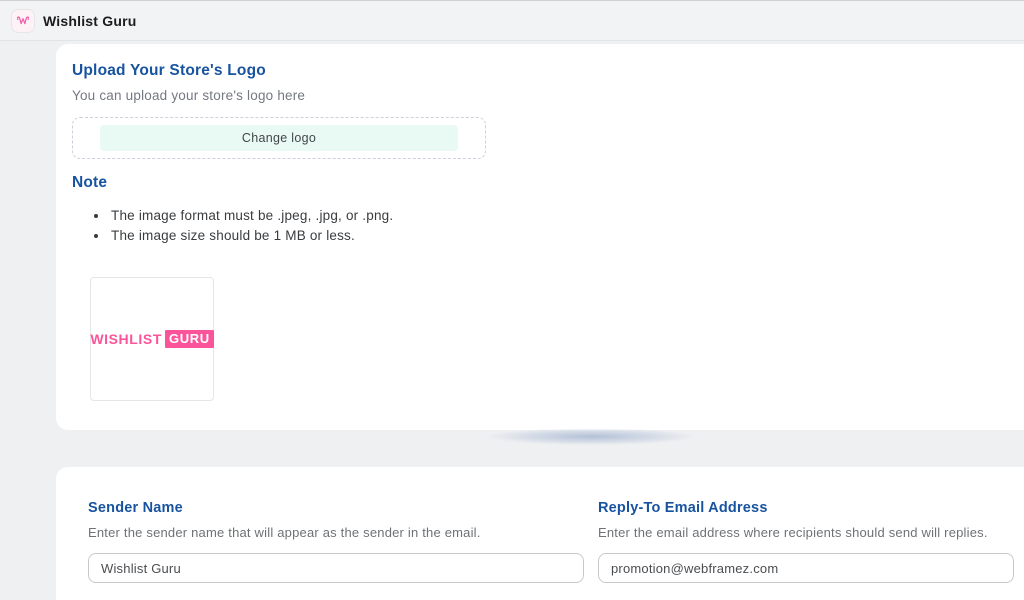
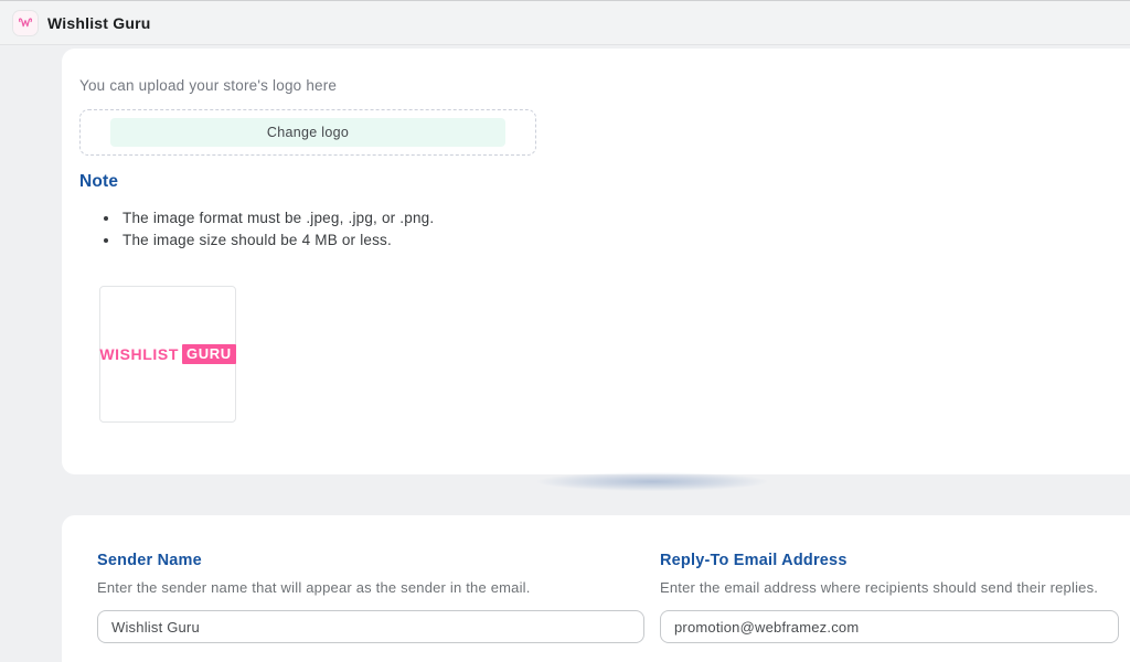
  Wishlist Guru
- Upload Your Store's Logo
  You can upload your store's logo here
  Change logo
  Note
  The image format must be .jpeg, .jpg, or .png.
- The image size should be 1 MB or less.
+ The image size should be 4 MB or less.
  WISHLIST
  GURU
  Sender Name
  Enter the sender name that will appear as the sender in the email.
  Wishlist Guru
  Reply-To Email Address
- Enter the email address where recipients should send will replies.
+ Enter the email address where recipients should send their replies.
  promotion@webframez.com
